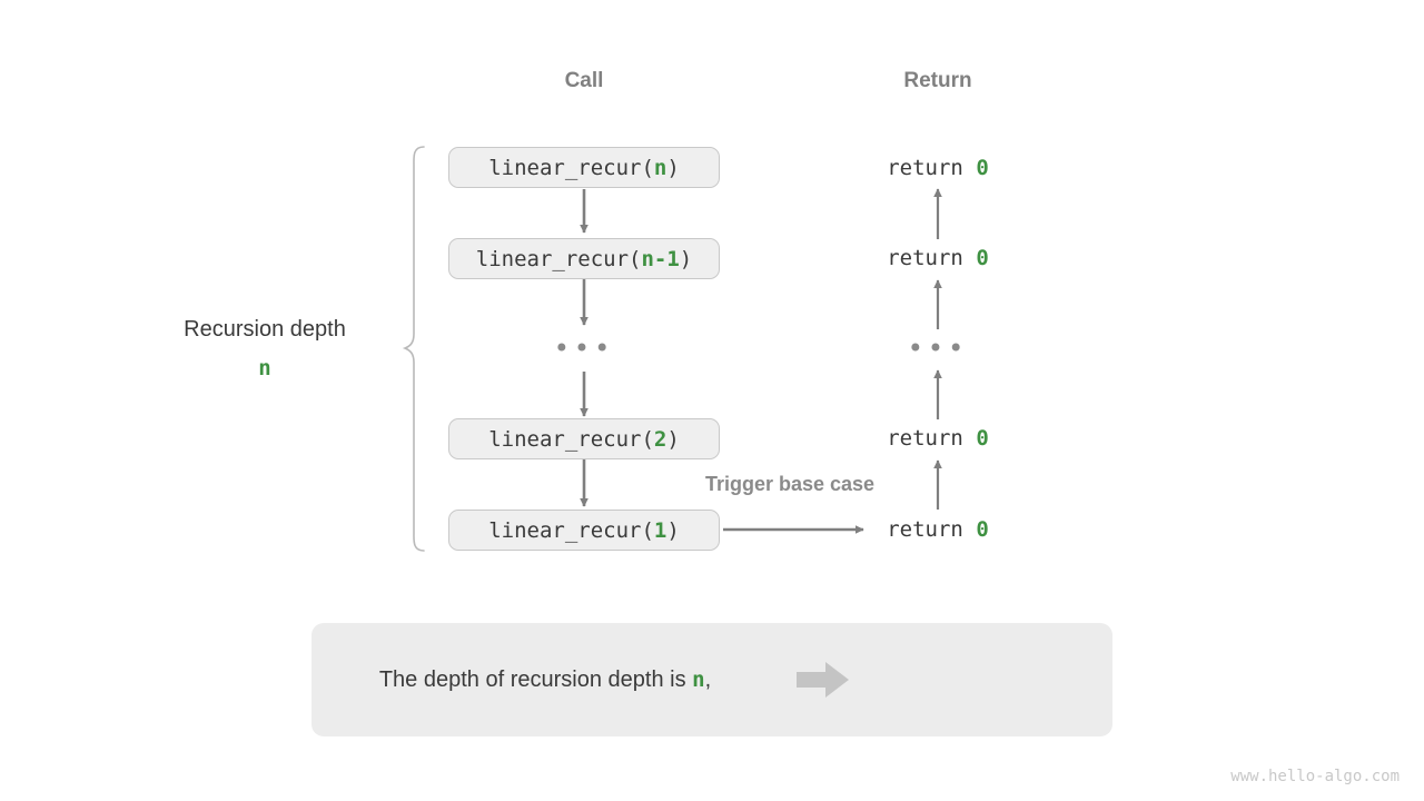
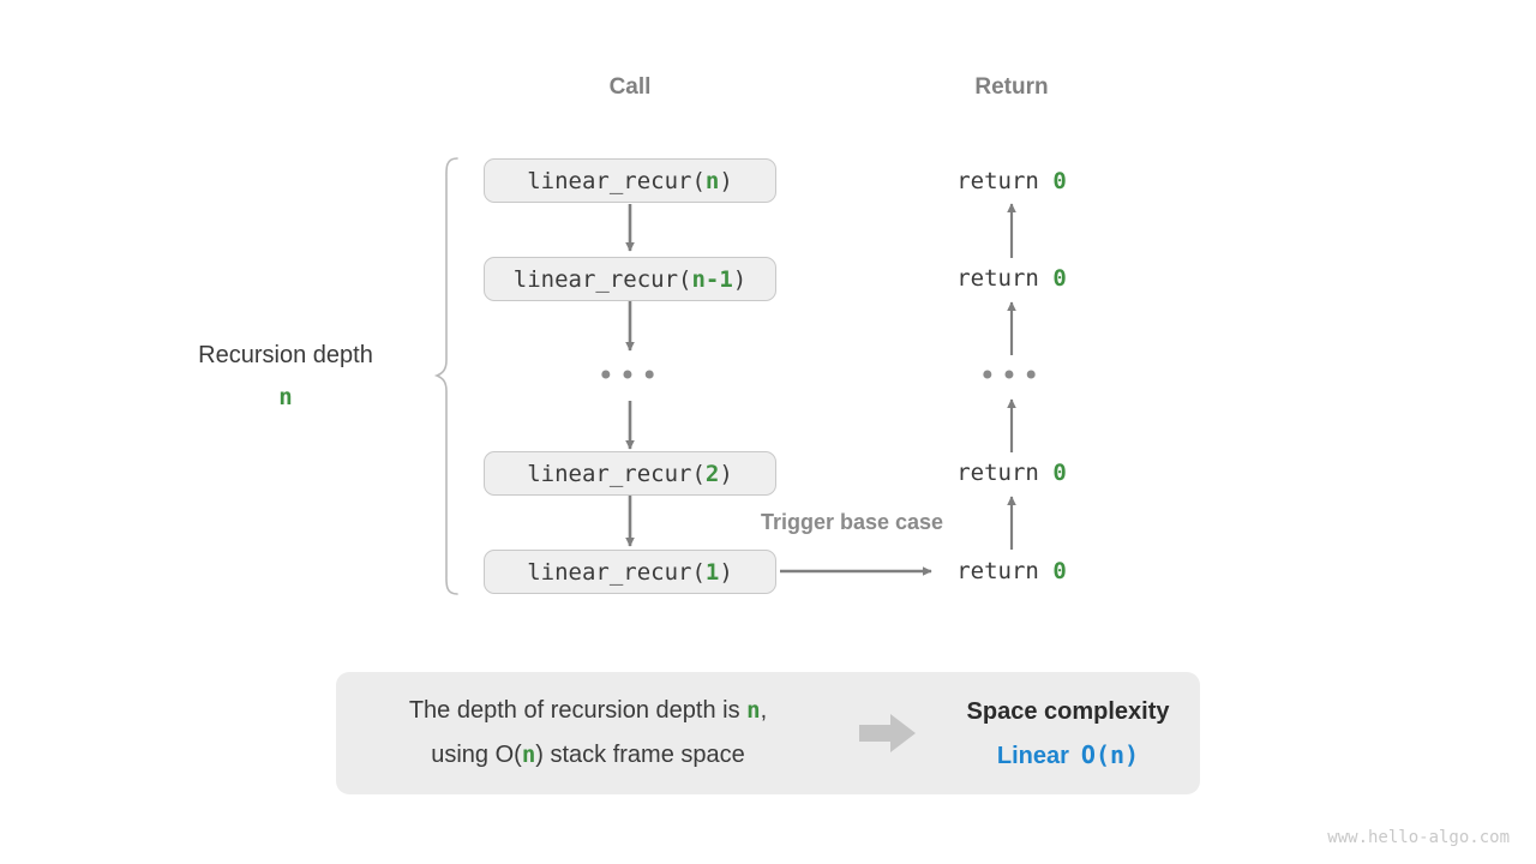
  Call
  Return
  Recursion depth
  n
  linear_recur(
  n
  )
  linear_recur(
  n-1
  )
  •••
  linear_recur(
  2
  )
  linear_recur(
  1
  )
  return 0
  return 0
  •••
  return 0
  return 0
  Trigger base case
  The depth of recursion depth is n,
+ using O(n) stack frame space
+ Space complexity
+ Linear O(n)
  www.hello-algo.com
